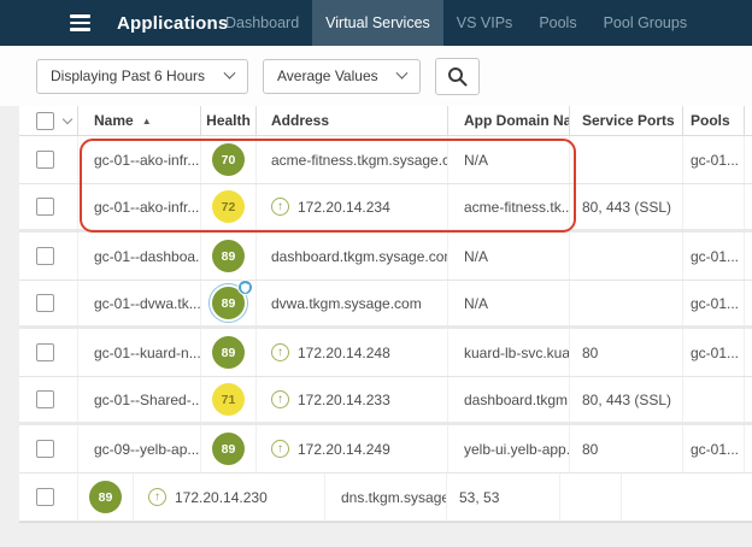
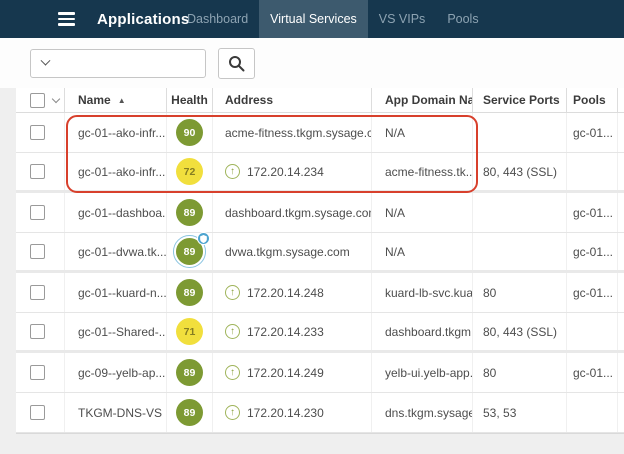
  Applications
  Dashboard
  Virtual Services
  VS VIPs
  Pools
- Pool Groups
- Displaying Past 6 Hours
- Average Values
  Name
  ▲
  Health
  Address
  App Domain Na
  Service Ports
  Pools
  gc-01--ako-infr...
- 70
+ 90
  acme-fitness.tkgm.sysage.c
  N/A
  gc-01...
  gc-01--ako-infr...
  72
  ↑
  172.20.14.234
  acme-fitness.tk..
  80, 443 (SSL)
  gc-01--dashboa.
  89
  dashboard.tkgm.sysage.co
  N/A
  gc-01...
  gc-01--dvwa.tk...
  89
  dvwa.tkgm.sysage.com
  N/A
  gc-01...
  gc-01--kuard-n...
  89
  ↑
  172.20.14.248
  kuard-lb-svc.kua
  80
  gc-01...
  gc-01--Shared-..
  71
  ↑
  172.20.14.233
  dashboard.tkgm.
  80, 443 (SSL)
  gc-09--yelb-ap...
  89
  ↑
  172.20.14.249
  yelb-ui.yelb-app.
  80
  gc-01...
+ TKGM-DNS-VS
  89
  ↑
  172.20.14.230
  dns.tkgm.sysage
  53, 53
